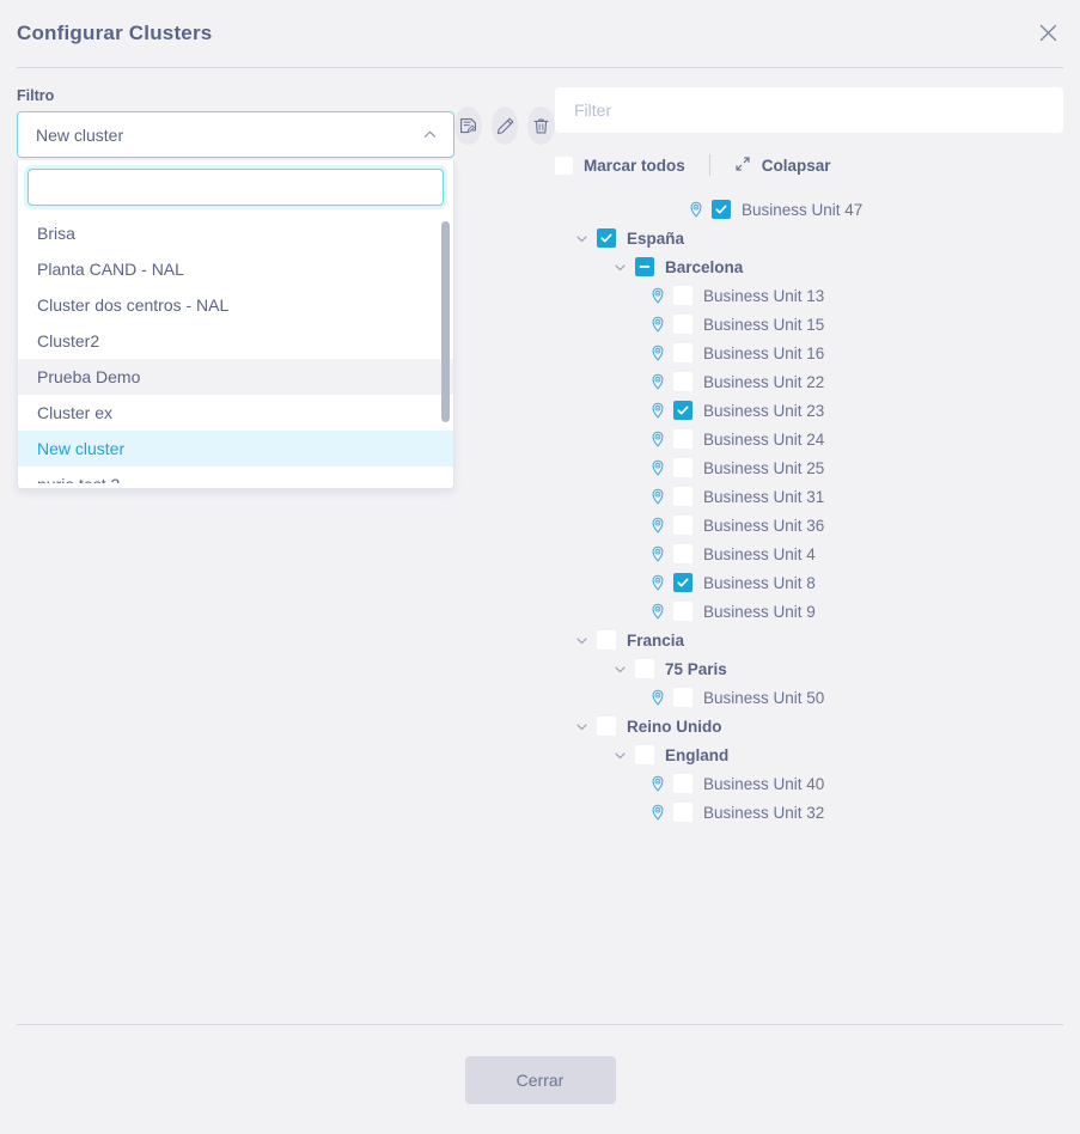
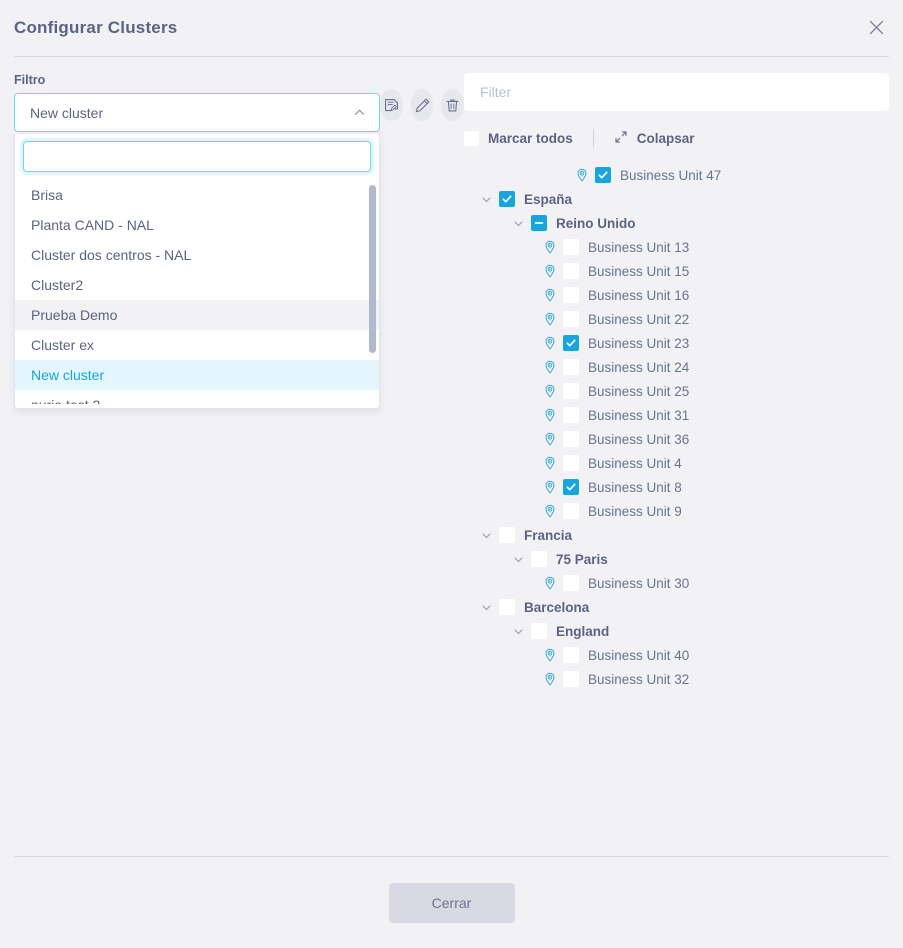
  Configurar Clusters
  Filtro
  New cluster
  Brisa
  Planta CAND - NAL
  Cluster dos centros - NAL
  Cluster2
  Prueba Demo
  Cluster ex
  New cluster
  Filter
  Marcar todos
  Colapsar
  Business Unit 47
  España
- Barcelona
+ Reino Unido
  Business Unit 13
  Business Unit 15
  Business Unit 16
  Business Unit 22
  Business Unit 23
  Business Unit 24
  Business Unit 25
  Business Unit 31
  Business Unit 36
  Business Unit 4
  Business Unit 8
  Business Unit 9
  Francia
  75 Paris
- Business Unit 50
+ Business Unit 30
- Reino Unido
+ Barcelona
  England
  Business Unit 40
  Business Unit 32
  Cerrar
